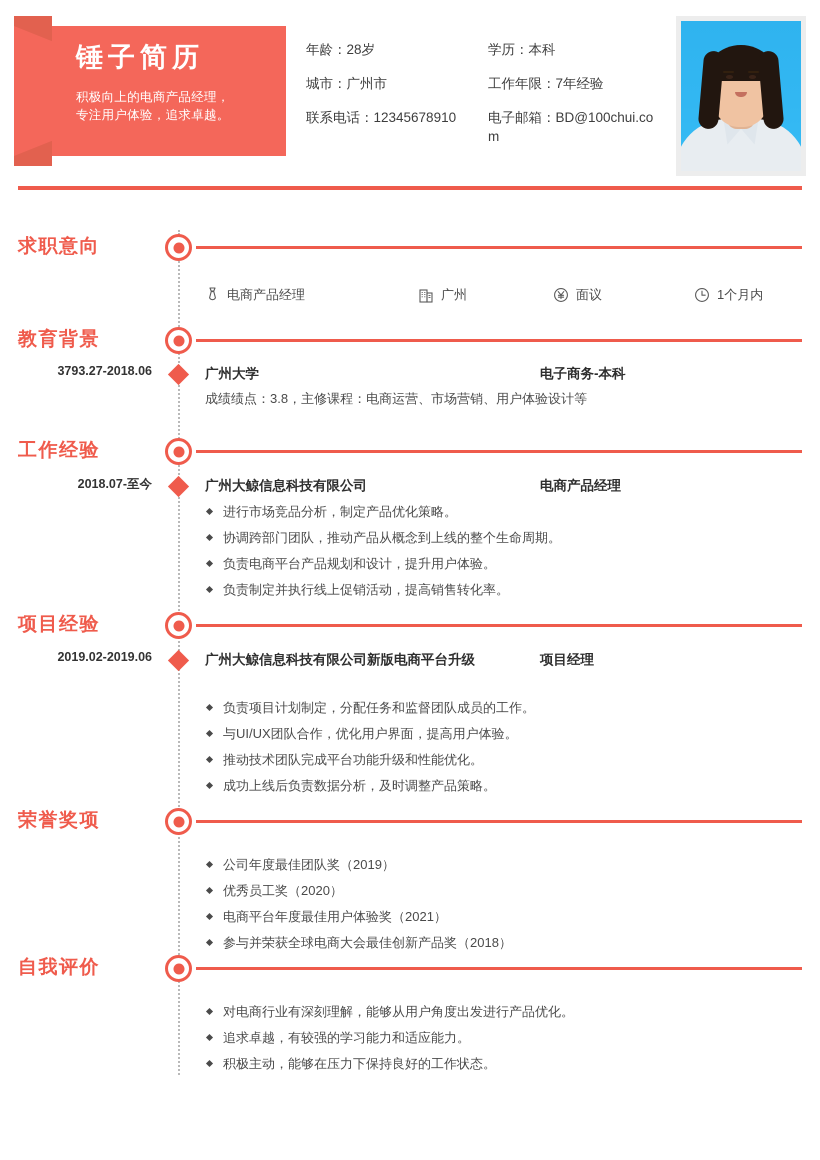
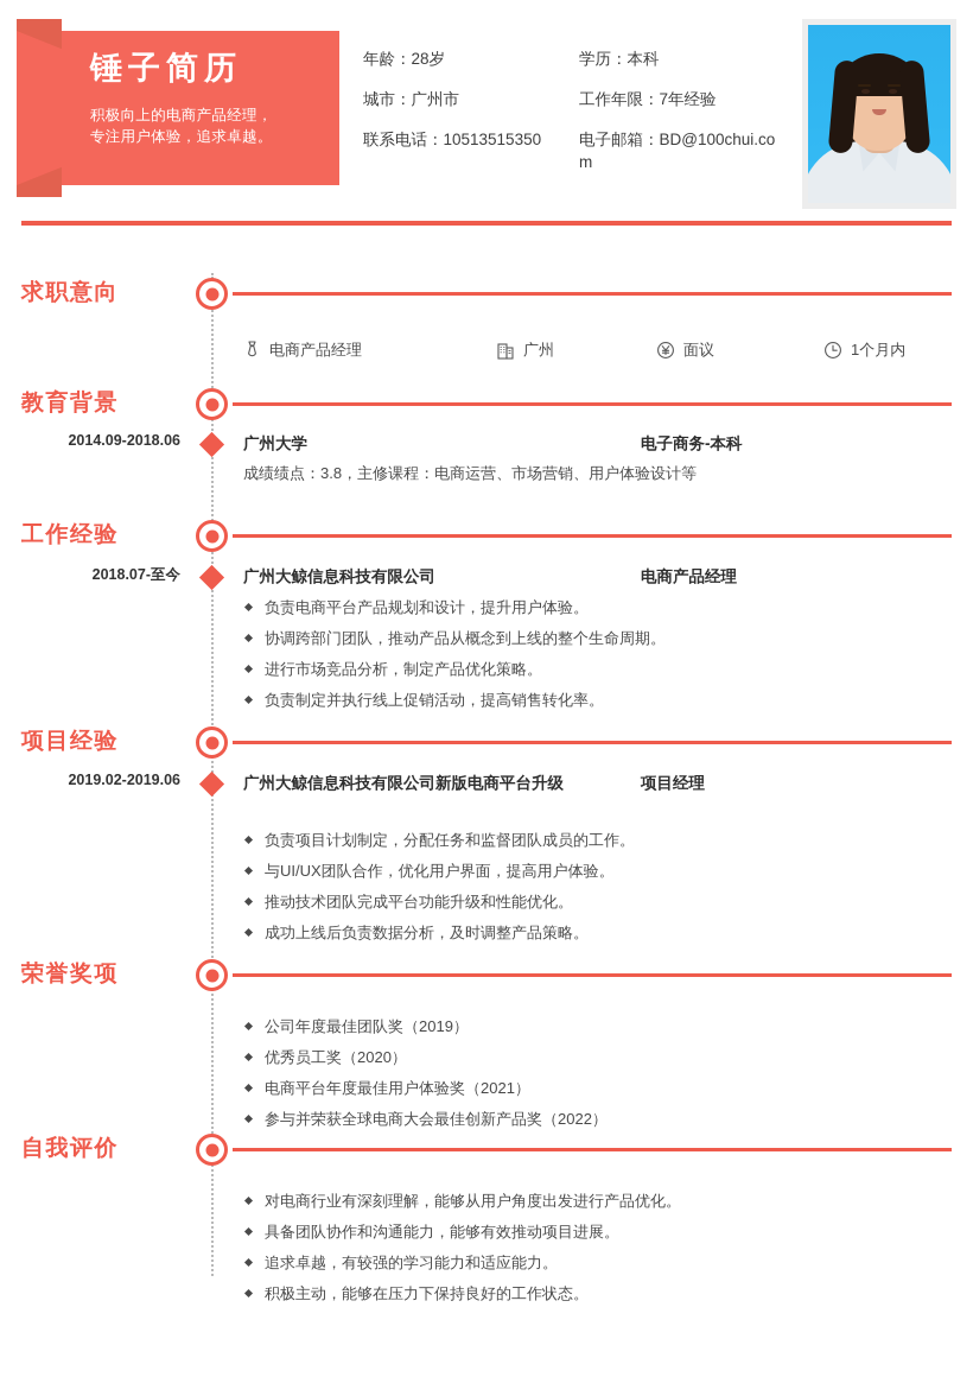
  锤子简历
  积极向上的电商产品经理，
  专注用户体验，追求卓越。
  年龄：28岁
  城市：广州市
- 联系电话：12345678910
+ 联系电话：10513515350
  学历：本科
  工作年限：7年经验
  电子邮箱：BD@100chui.com
  求职意向
  电商产品经理
  广州
  面议
  1个月内
  教育背景
- 3793.27-2018.06
+ 2014.09-2018.06
  广州大学
  电子商务-本科
  成绩绩点：3.8，主修课程：电商运营、市场营销、用户体验设计等
  工作经验
  2018.07-至今
  广州大鲸信息科技有限公司
  电商产品经理
- 进行市场竞品分析，制定产品优化策略。
+ 负责电商平台产品规划和设计，提升用户体验。
  协调跨部门团队，推动产品从概念到上线的整个生命周期。
- 负责电商平台产品规划和设计，提升用户体验。
+ 进行市场竞品分析，制定产品优化策略。
  负责制定并执行线上促销活动，提高销售转化率。
  项目经验
  2019.02-2019.06
  广州大鲸信息科技有限公司新版电商平台升级
  项目经理
  负责项目计划制定，分配任务和监督团队成员的工作。
  与UI/UX团队合作，优化用户界面，提高用户体验。
  推动技术团队完成平台功能升级和性能优化。
  成功上线后负责数据分析，及时调整产品策略。
  荣誉奖项
  公司年度最佳团队奖（2019）
  优秀员工奖（2020）
  电商平台年度最佳用户体验奖（2021）
- 参与并荣获全球电商大会最佳创新产品奖（2018）
+ 参与并荣获全球电商大会最佳创新产品奖（2022）
  自我评价
  对电商行业有深刻理解，能够从用户角度出发进行产品优化。
+ 具备团队协作和沟通能力，能够有效推动项目进展。
  追求卓越，有较强的学习能力和适应能力。
  积极主动，能够在压力下保持良好的工作状态。
